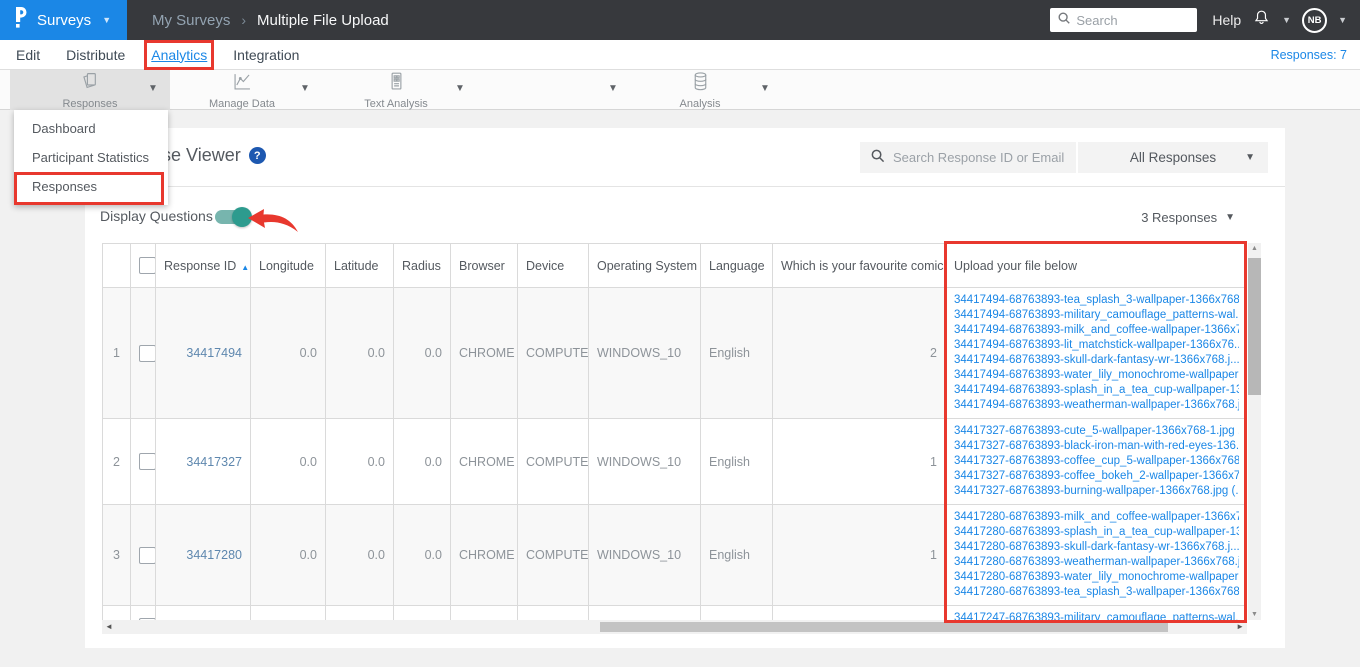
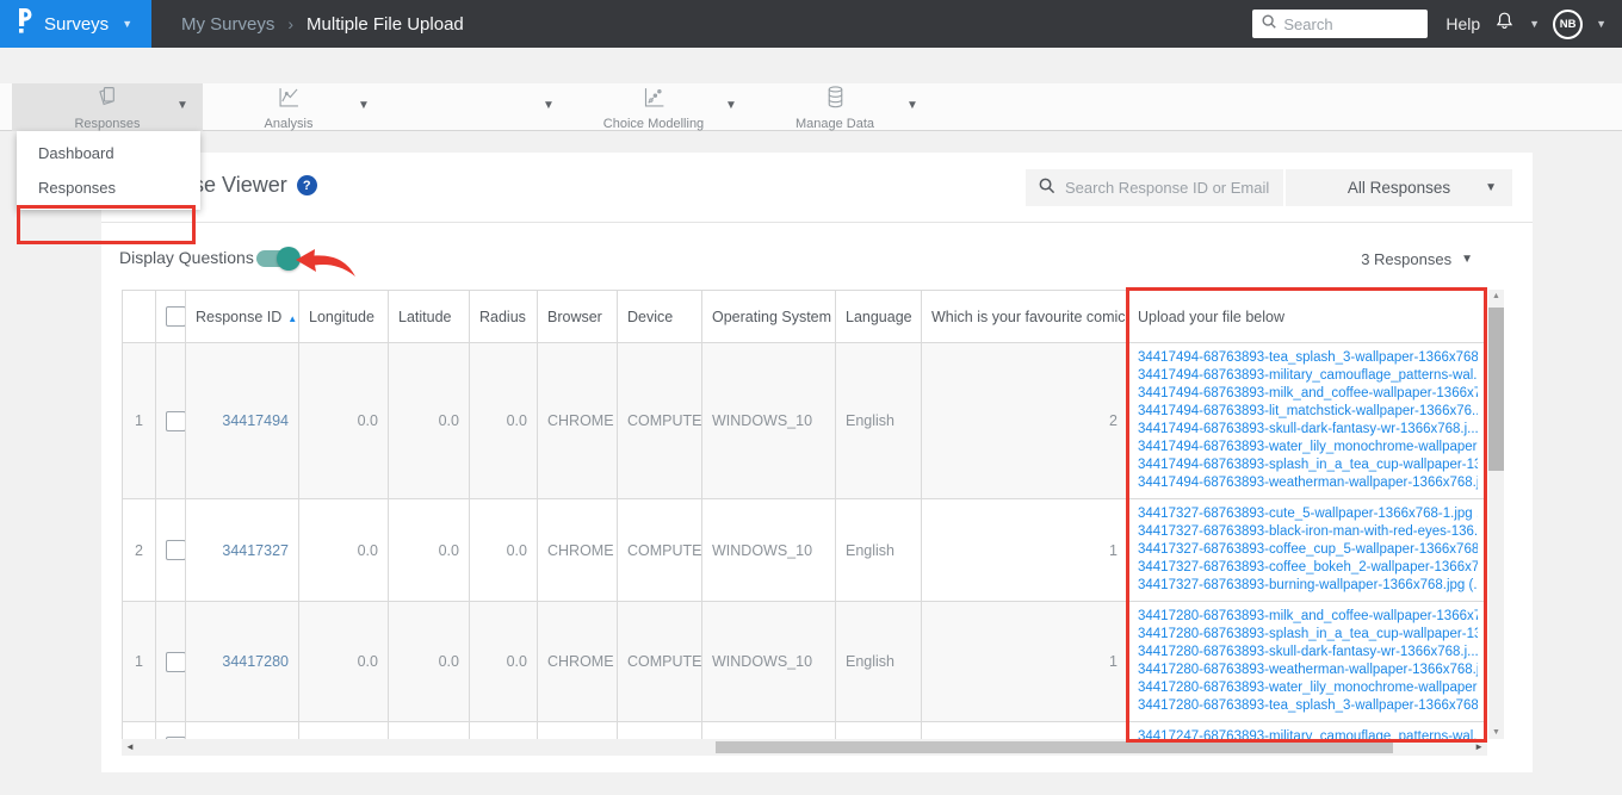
  Surveys
  ▼
  My Surveys
  ›
  Multiple File Upload
  Search
  Help
  ▼
  NB
  ▼
- Edit
- Distribute
- Analytics
- Integration
- Responses: 7
  Responses
  ▼
- Manage Data
+ Analysis
  ▼
- Text Analysis
  ▼
+ Choice Modelling
  ▼
- Analysis
+ Manage Data
  ▼
  ?
  Search Response ID or Email
  All Responses
  ▼
  Display Questions
  3 Responses
  ▼
  		Response ID ▲	Longitude	Latitude	Radius	Browser	Device	Operating System	Language	Which is your favourite comic	Upload your file below
  1		34417494	0.0	0.0	0.0	CHROME	COMPUTE	WINDOWS_10	English	2	34417494-68763893-tea_splash_3-wallpaper-1366x76834417494-68763893-military_camouflage_patterns-wal.34417494-68763893-milk_and_coffee-wallpaper-1366x734417494-68763893-lit_matchstick-wallpaper-1366x76..34417494-68763893-skull-dark-fantasy-wr-1366x768.j...34417494-68763893-water_lily_monochrome-wallpaper34417494-68763893-splash_in_a_tea_cup-wallpaper-134417494-68763893-weatherman-wallpaper-1366x768.
  2		34417327	0.0	0.0	0.0	CHROME	COMPUTE	WINDOWS_10	English	1	34417327-68763893-cute_5-wallpaper-1366x768-1.jpg34417327-68763893-black-iron-man-with-red-eyes-136.34417327-68763893-coffee_cup_5-wallpaper-1366x76834417327-68763893-coffee_bokeh_2-wallpaper-1366x734417327-68763893-burning-wallpaper-1366x768.jpg (.
- 3		34417280	0.0	0.0	0.0	CHROME	COMPUTE	WINDOWS_10	English	1	34417280-68763893-milk_and_coffee-wallpaper-1366x734417280-68763893-splash_in_a_tea_cup-wallpaper-134417280-68763893-skull-dark-fantasy-wr-1366x768.j...34417280-68763893-weatherman-wallpaper-1366x768.34417280-68763893-water_lily_monochrome-wallpaper34417280-68763893-tea_splash_3-wallpaper-1366x768
+ 1		34417280	0.0	0.0	0.0	CHROME	COMPUTE	WINDOWS_10	English	1	34417280-68763893-milk_and_coffee-wallpaper-1366x734417280-68763893-splash_in_a_tea_cup-wallpaper-134417280-68763893-skull-dark-fantasy-wr-1366x768.j...34417280-68763893-weatherman-wallpaper-1366x768.34417280-68763893-water_lily_monochrome-wallpaper34417280-68763893-tea_splash_3-wallpaper-1366x768
  ◄
  ►
  Dashboard
- Participant Statistics
  Responses
